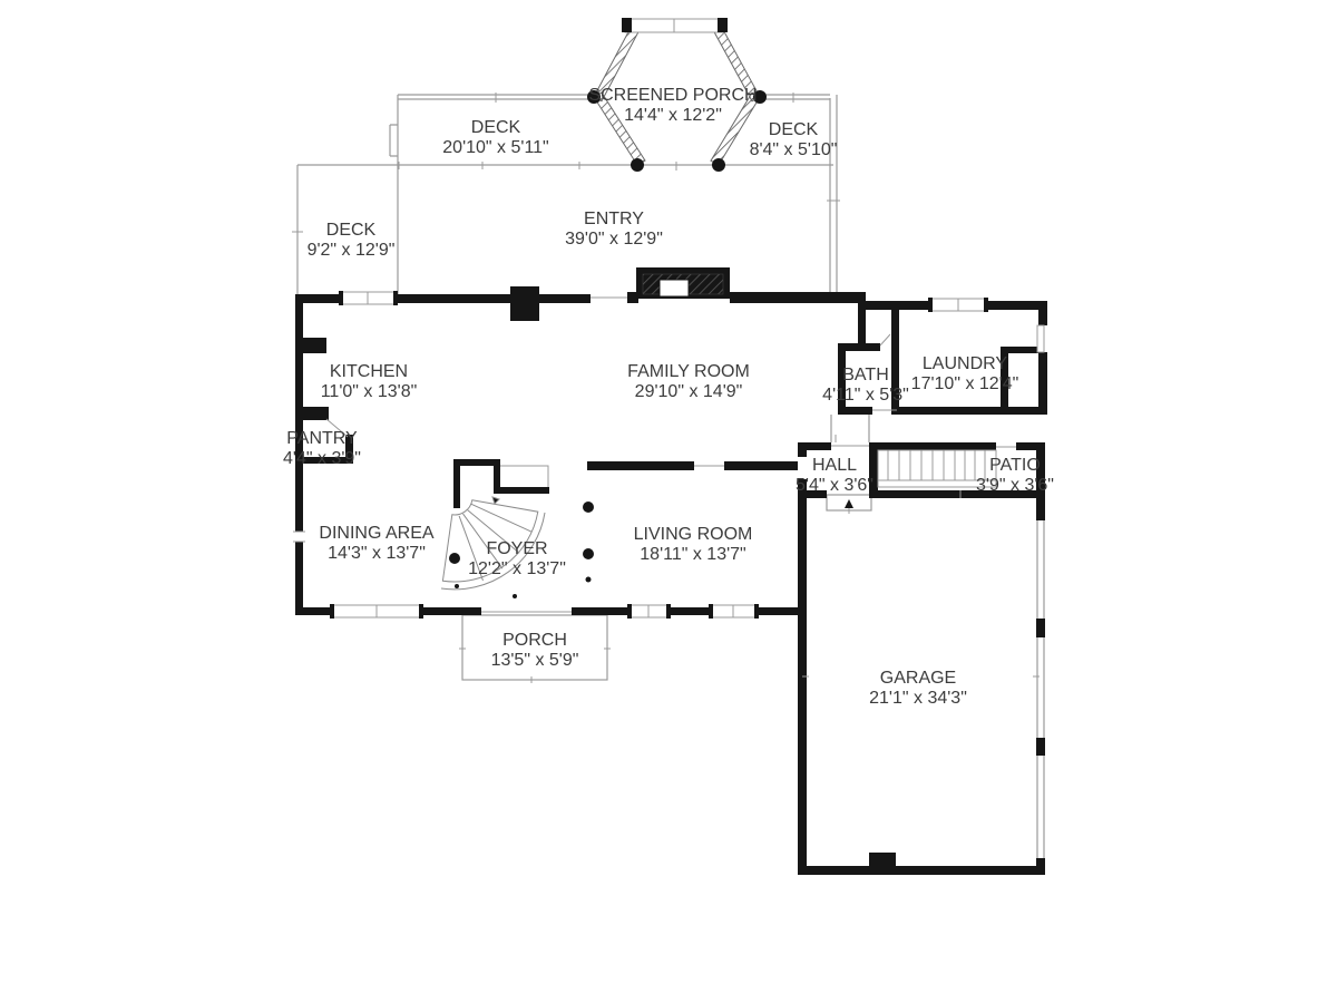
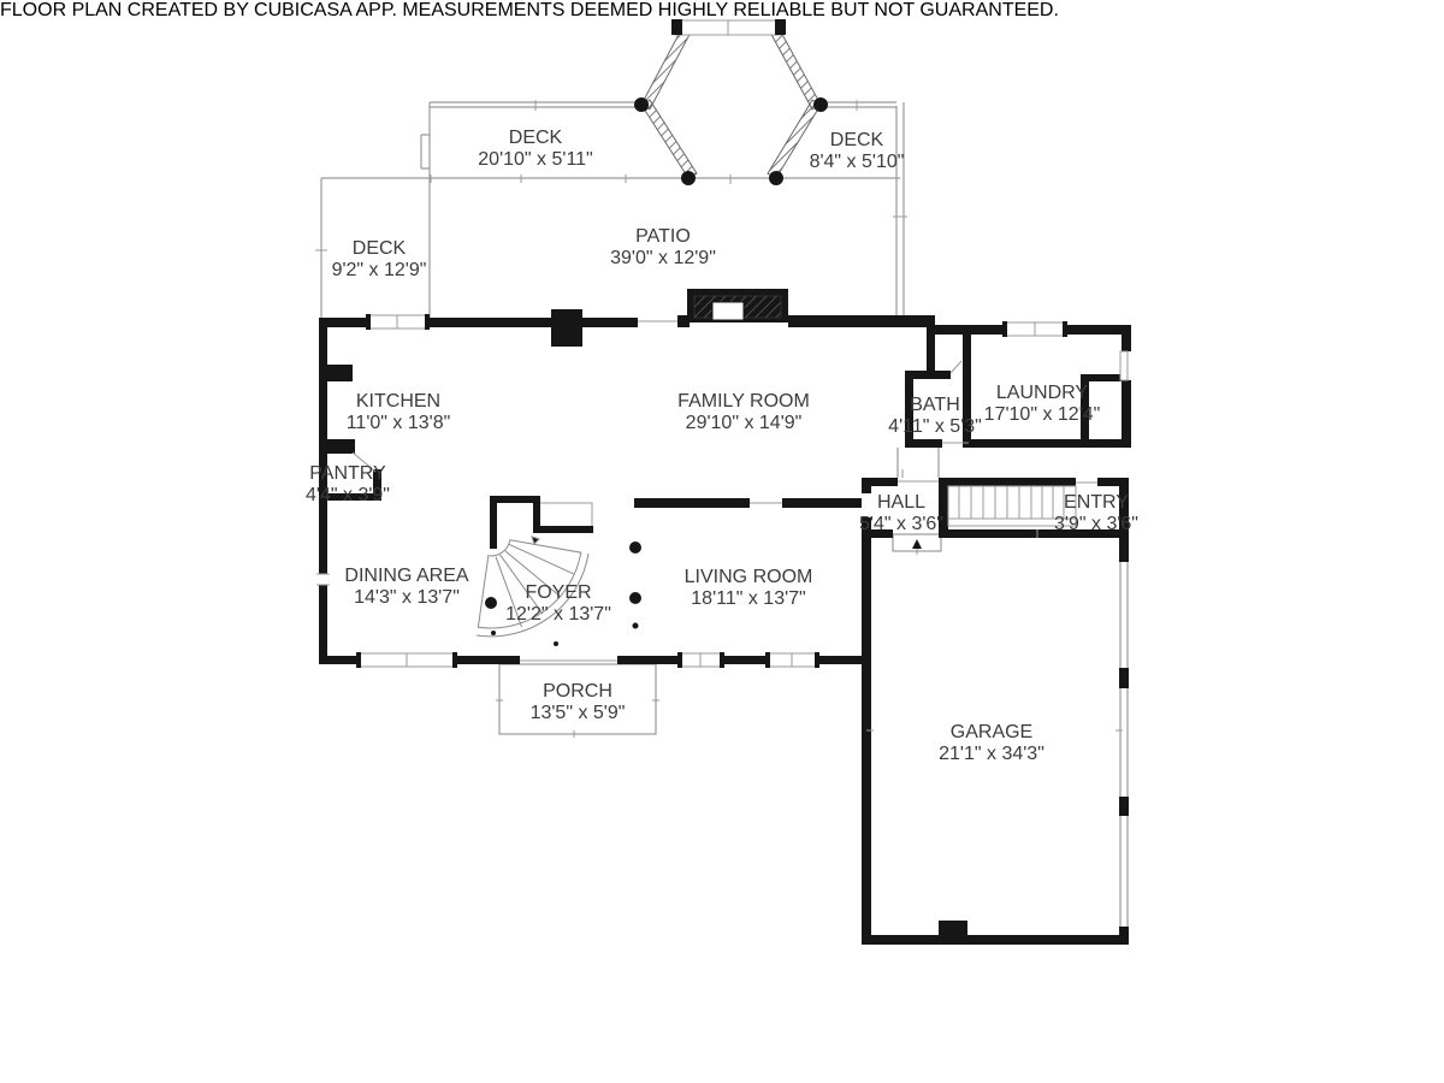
- SCREENED PORCH
- 14'4" x 12'2"
  DECK
  20'10" x 5'11"
  DECK
  8'4" x 5'10"
  DECK
  9'2" x 12'9"
- ENTRY
+ PATIO
  39'0" x 12'9"
  KITCHEN
  11'0" x 13'8"
  FAMILY ROOM
  29'10" x 14'9"
  BATH
  4'11" x 5'3"
  LAUNDRY
  17'10" x 12'4"
  PANTRY
  4'4" x 3'9"
  HALL
  5'4" x 3'6"
- PATIO
+ ENTRY
  3'9" x 3'6"
  DINING AREA
  14'3" x 13'7"
  FOYER
  12'2" x 13'7"
  LIVING ROOM
  18'11" x 13'7"
  PORCH
  13'5" x 5'9"
  GARAGE
  21'1" x 34'3"
+ FLOOR PLAN CREATED BY CUBICASA APP. MEASUREMENTS DEEMED HIGHLY RELIABLE BUT NOT GUARANTEED.
